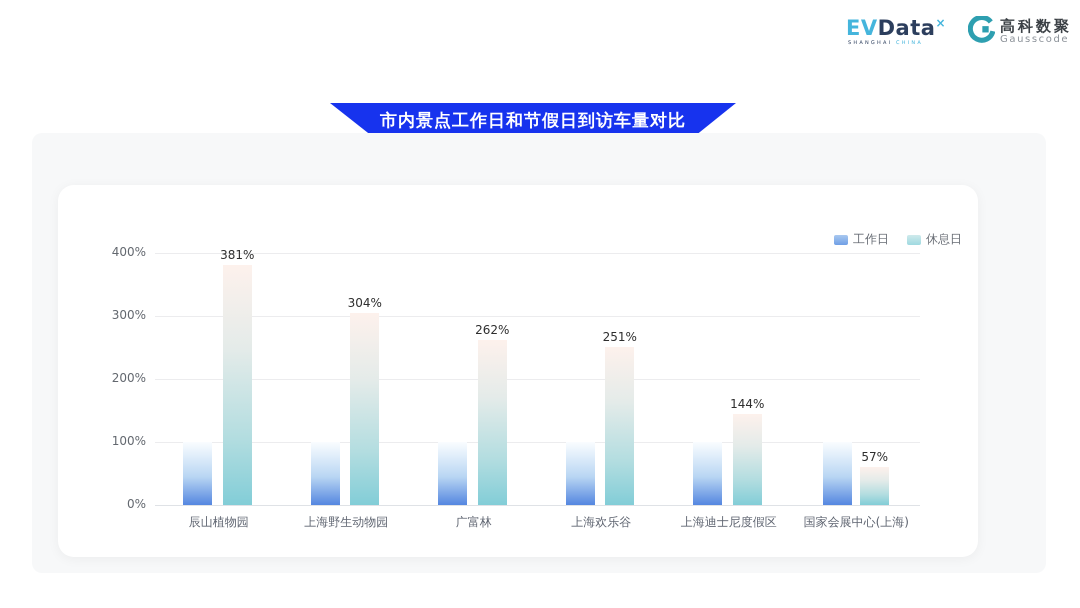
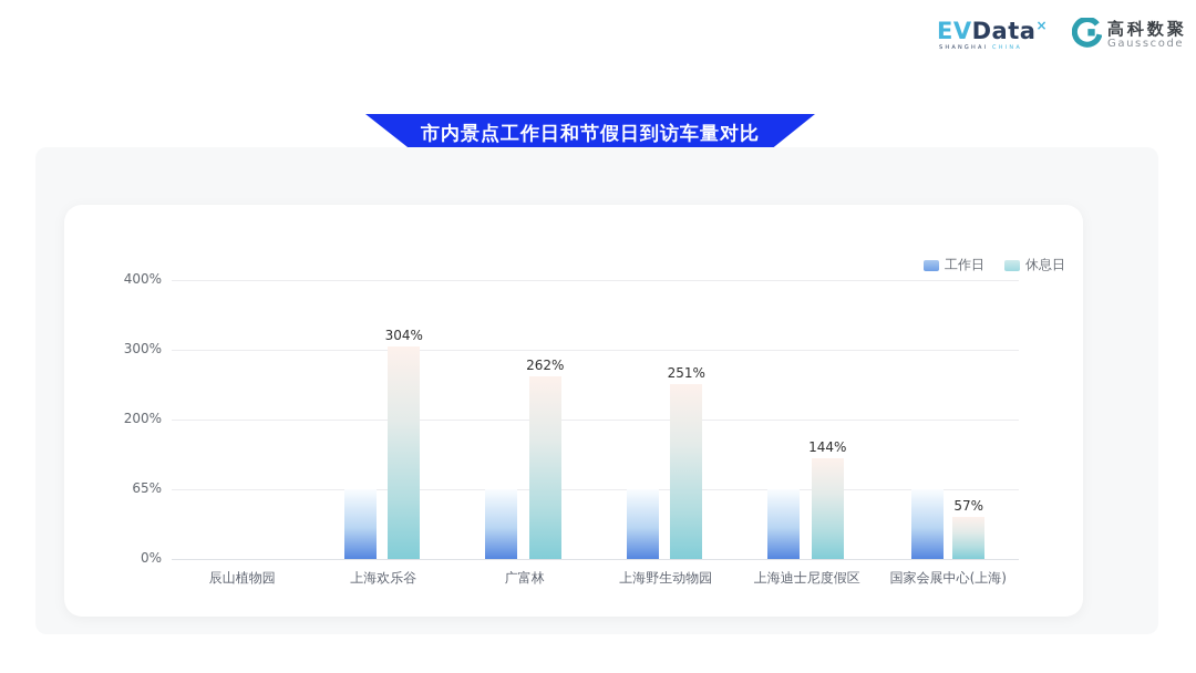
  EVData×
  高科数聚
  Gausscode
  市内景点工作日和节假日到访车量对比
  工作日
  休息日
- 381%
  304%
  262%
  251%
  144%
  57%
  0%
- 100%
+ 65%
  200%
  300%
  400%
  辰山植物园
- 上海野生动物园
+ 上海欢乐谷
  广富林
- 上海欢乐谷
+ 上海野生动物园
  上海迪士尼度假区
  国家会展中心(上海)
